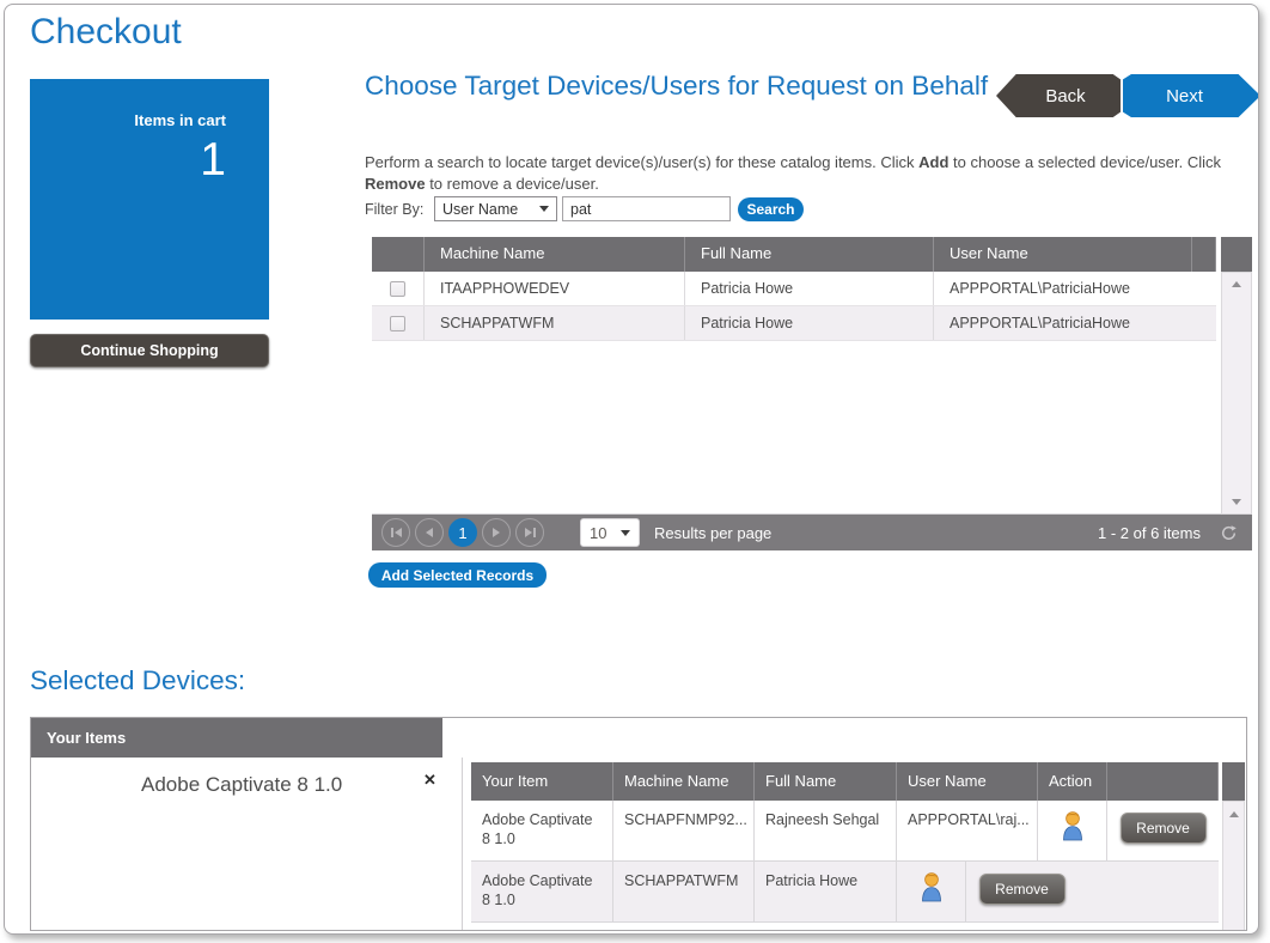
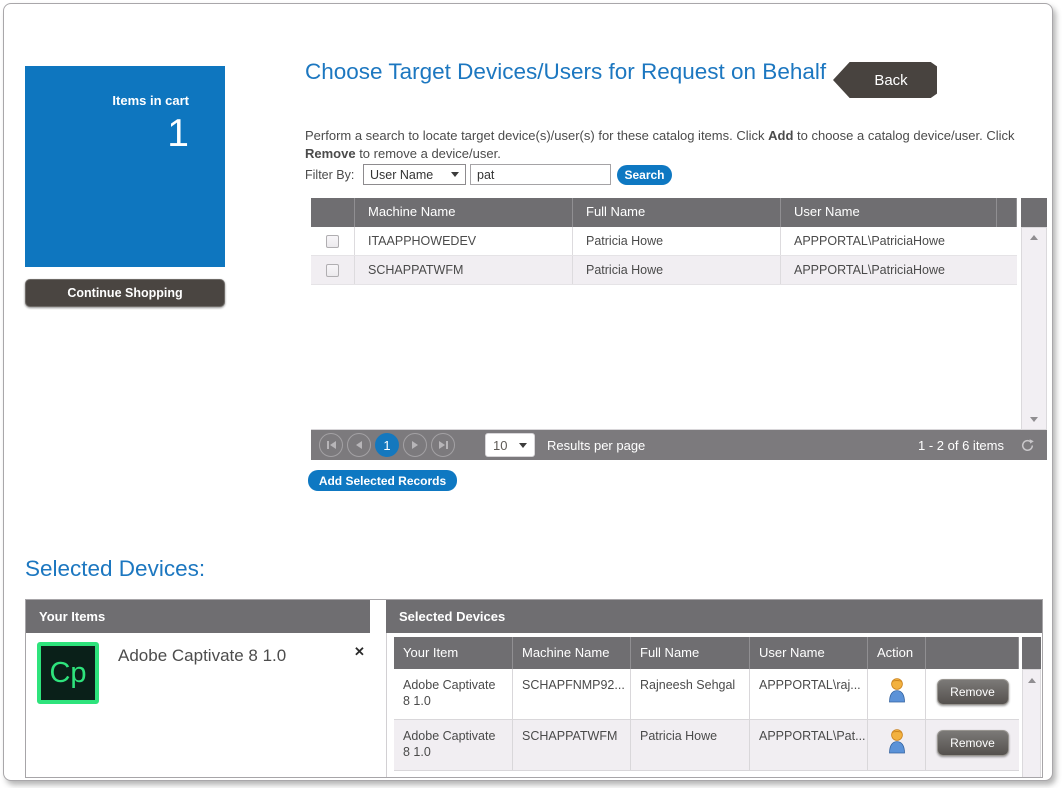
- Checkout
  Items in cart
  1
  Continue Shopping
  Choose Target Devices/Users for Request on Behalf
  Back
- Next
- Perform a search to locate target device(s)/user(s) for these catalog items. Click Add to choose a selected device/user. Click Remove to remove a device/user.
+ Perform a search to locate target device(s)/user(s) for these catalog items. Click Add to choose a catalog device/user. Click Remove to remove a device/user.
  Filter By:
  User Name
  pat
  Search
  Machine Name
  Full Name
  User Name
  ITAAPPHOWEDEV
  Patricia Howe
  APPPORTAL\PatriciaHowe
  SCHAPPATWFM
  Patricia Howe
  APPPORTAL\PatriciaHowe
  1
  10
  Results per page
  1 - 2 of 6 items
  Add Selected Records
  Selected Devices:
  Your Items
+ Selected Devices
+ Cp
  Adobe Captivate 8 1.0
  ✕
  Your Item
  Machine Name
  Full Name
  User Name
  Action
  Adobe Captivate 8 1.0
  SCHAPFNMP92...
  Rajneesh Sehgal
  APPPORTAL\raj...
  Remove
  Adobe Captivate 8 1.0
  SCHAPPATWFM
  Patricia Howe
+ APPPORTAL\Pat...
  Remove
